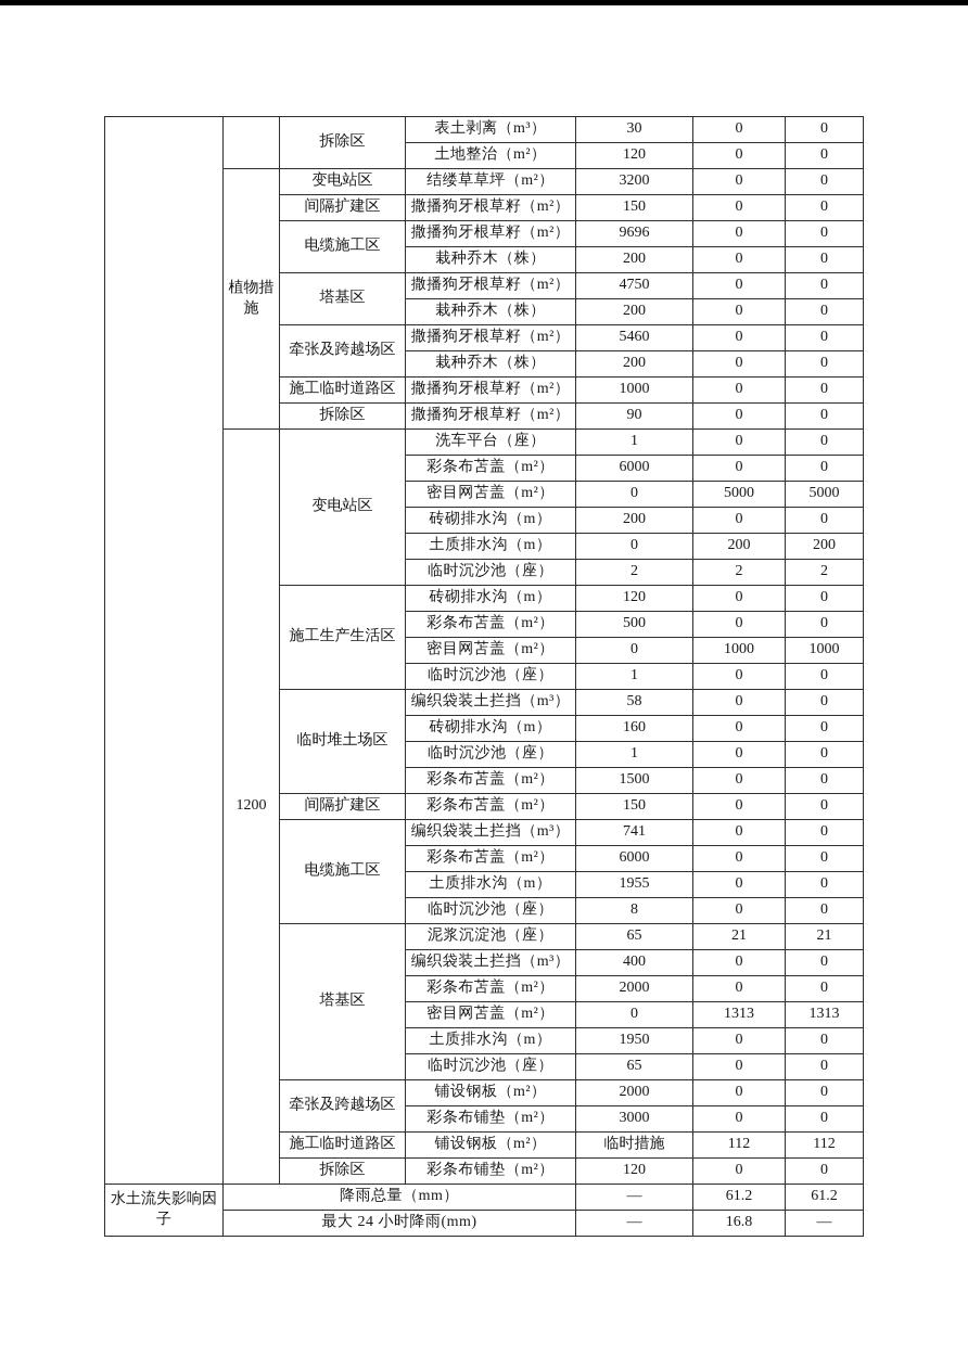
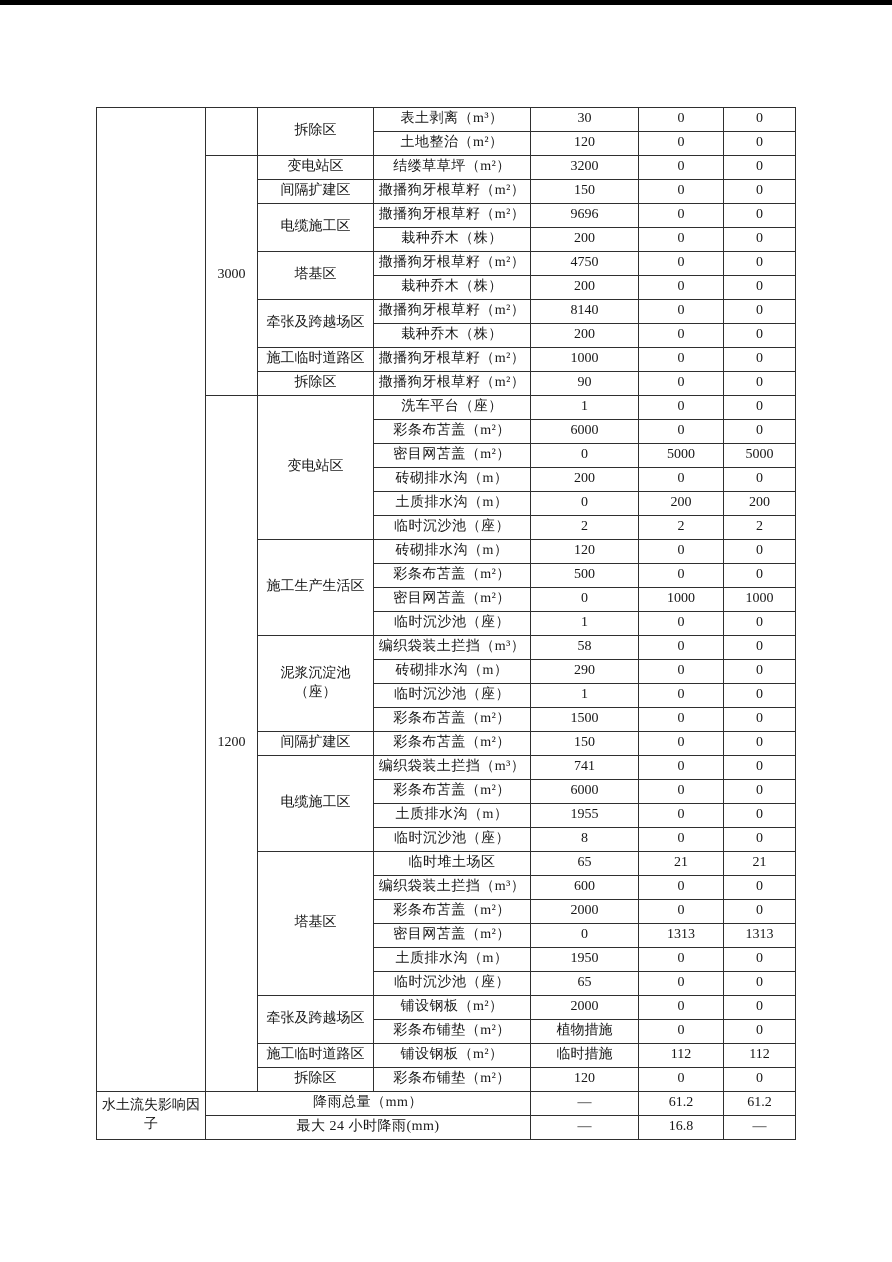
  		拆除区	表土剥离（m³）	30	0	0
  土地整治（m²）	120	0	0
- 植物措施	变电站区	结缕草草坪（m²）	3200	0	0
+ 3000	变电站区	结缕草草坪（m²）	3200	0	0
  间隔扩建区	撒播狗牙根草籽（m²）	150	0	0
  电缆施工区	撒播狗牙根草籽（m²）	9696	0	0
  栽种乔木（株）	200	0	0
  塔基区	撒播狗牙根草籽（m²）	4750	0	0
  栽种乔木（株）	200	0	0
- 牵张及跨越场区	撒播狗牙根草籽（m²）	5460	0	0
+ 牵张及跨越场区	撒播狗牙根草籽（m²）	8140	0	0
  栽种乔木（株）	200	0	0
  施工临时道路区	撒播狗牙根草籽（m²）	1000	0	0
  拆除区	撒播狗牙根草籽（m²）	90	0	0
  1200	变电站区	洗车平台（座）	1	0	0
  彩条布苫盖（m²）	6000	0	0
  密目网苫盖（m²）	0	5000	5000
  砖砌排水沟（m）	200	0	0
  土质排水沟（m）	0	200	200
  临时沉沙池（座）	2	2	2
  施工生产生活区	砖砌排水沟（m）	120	0	0
  彩条布苫盖（m²）	500	0	0
  密目网苫盖（m²）	0	1000	1000
  临时沉沙池（座）	1	0	0
- 临时堆土场区	编织袋装土拦挡（m³）	58	0	0
+ 泥浆沉淀池（座）	编织袋装土拦挡（m³）	58	0	0
- 砖砌排水沟（m）	160	0	0
+ 砖砌排水沟（m）	290	0	0
  临时沉沙池（座）	1	0	0
  彩条布苫盖（m²）	1500	0	0
  间隔扩建区	彩条布苫盖（m²）	150	0	0
  电缆施工区	编织袋装土拦挡（m³）	741	0	0
  彩条布苫盖（m²）	6000	0	0
  土质排水沟（m）	1955	0	0
  临时沉沙池（座）	8	0	0
- 塔基区	泥浆沉淀池（座）	65	21	21
+ 塔基区	临时堆土场区	65	21	21
- 编织袋装土拦挡（m³）	400	0	0
+ 编织袋装土拦挡（m³）	600	0	0
  彩条布苫盖（m²）	2000	0	0
  密目网苫盖（m²）	0	1313	1313
  土质排水沟（m）	1950	0	0
  临时沉沙池（座）	65	0	0
  牵张及跨越场区	铺设钢板（m²）	2000	0	0
- 彩条布铺垫（m²）	3000	0	0
+ 彩条布铺垫（m²）	植物措施	0	0
  施工临时道路区	铺设钢板（m²）	临时措施	112	112
  拆除区	彩条布铺垫（m²）	120	0	0
  水土流失影响因子	降雨总量（mm）	—	61.2	61.2
  最大 24 小时降雨(mm)	—	16.8	—
